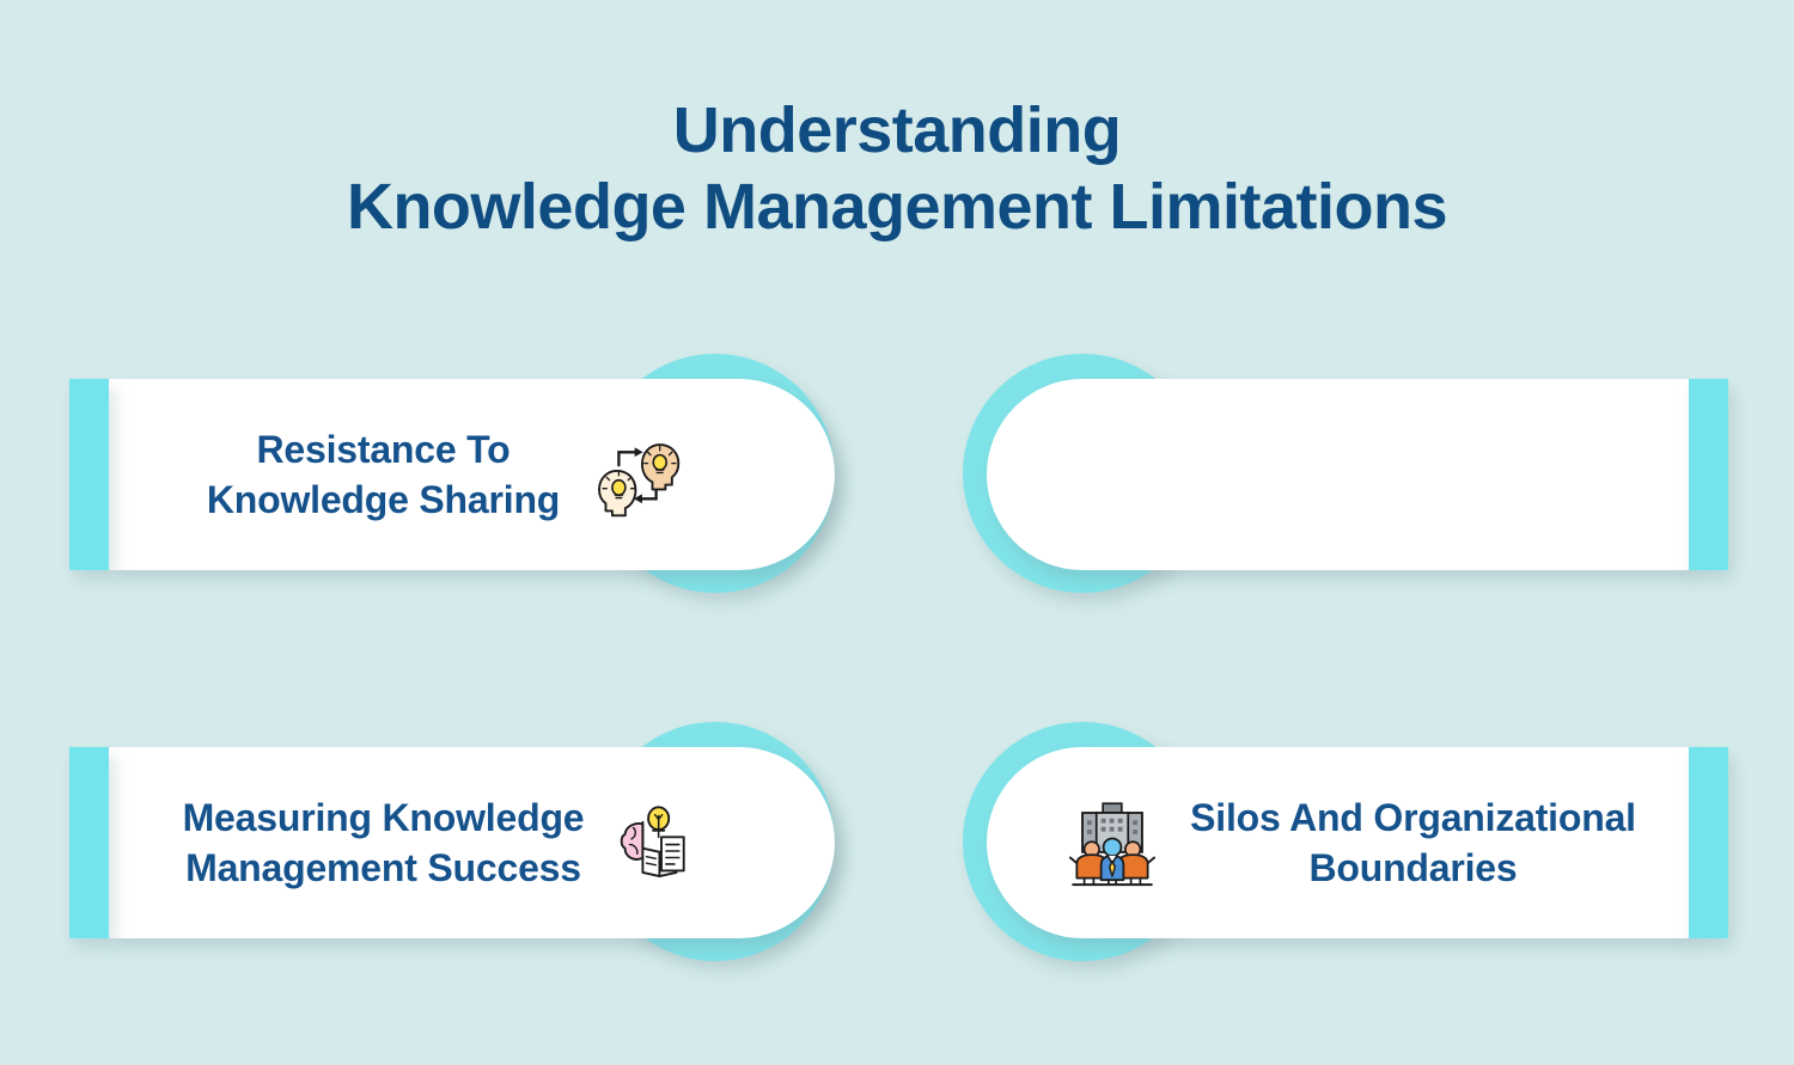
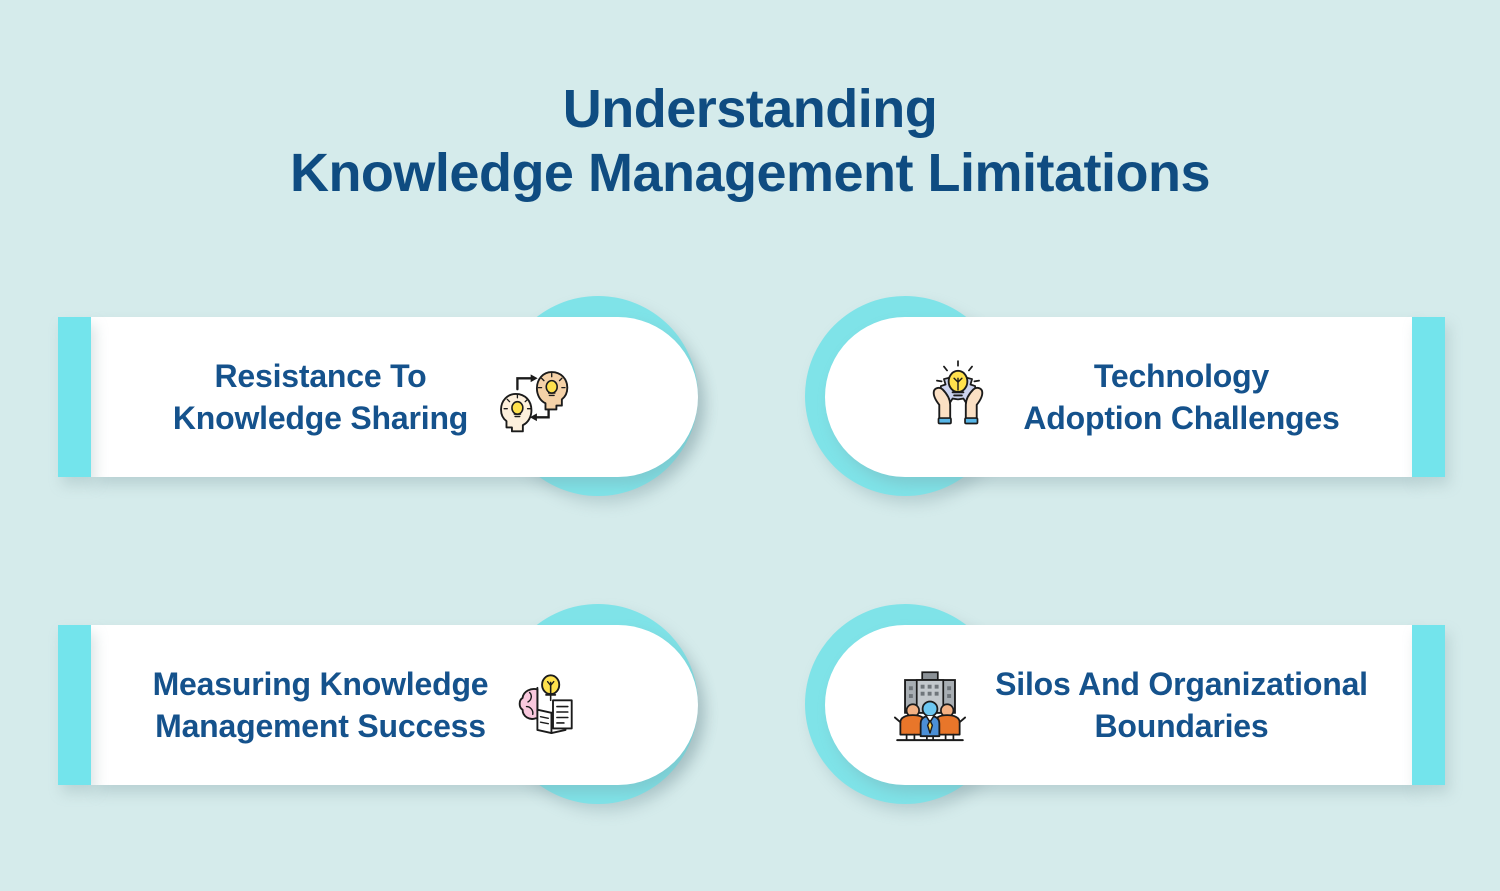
  Understanding
  Knowledge Management Limitations
  Resistance To
  Knowledge Sharing
+ Technology
+ Adoption Challenges
  Measuring Knowledge
  Management Success
  Silos And Organizational
  Boundaries
